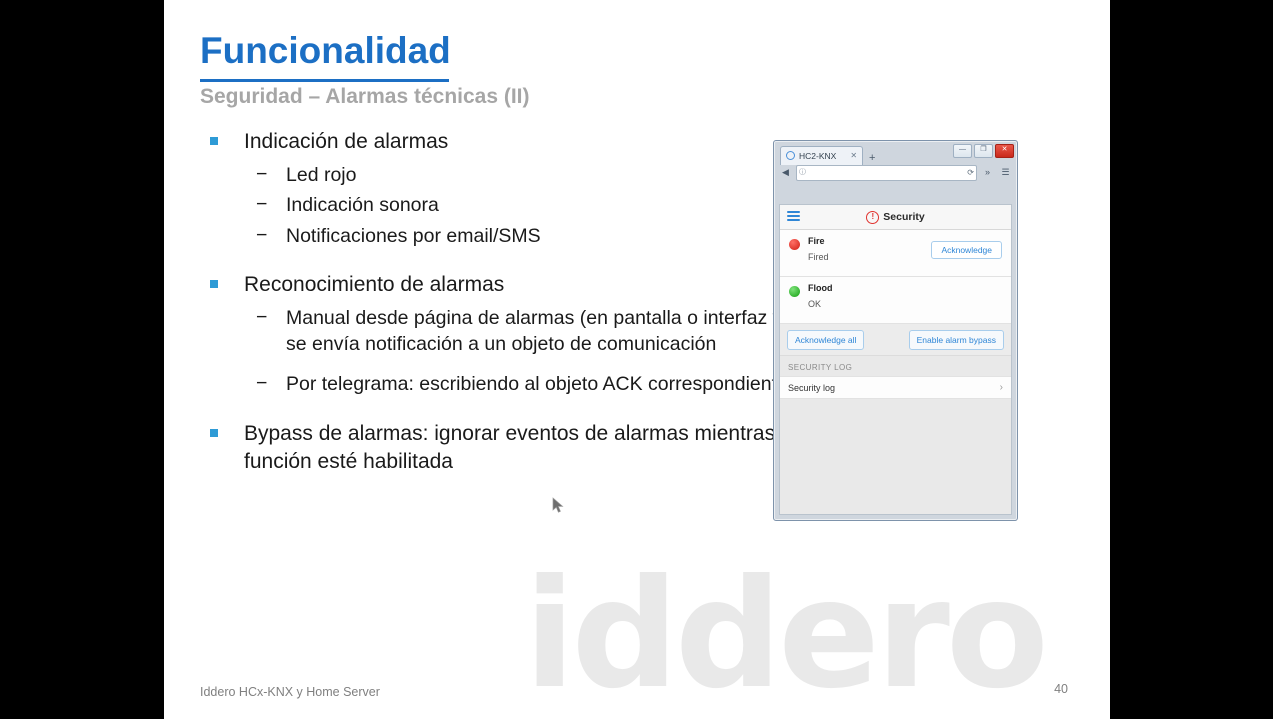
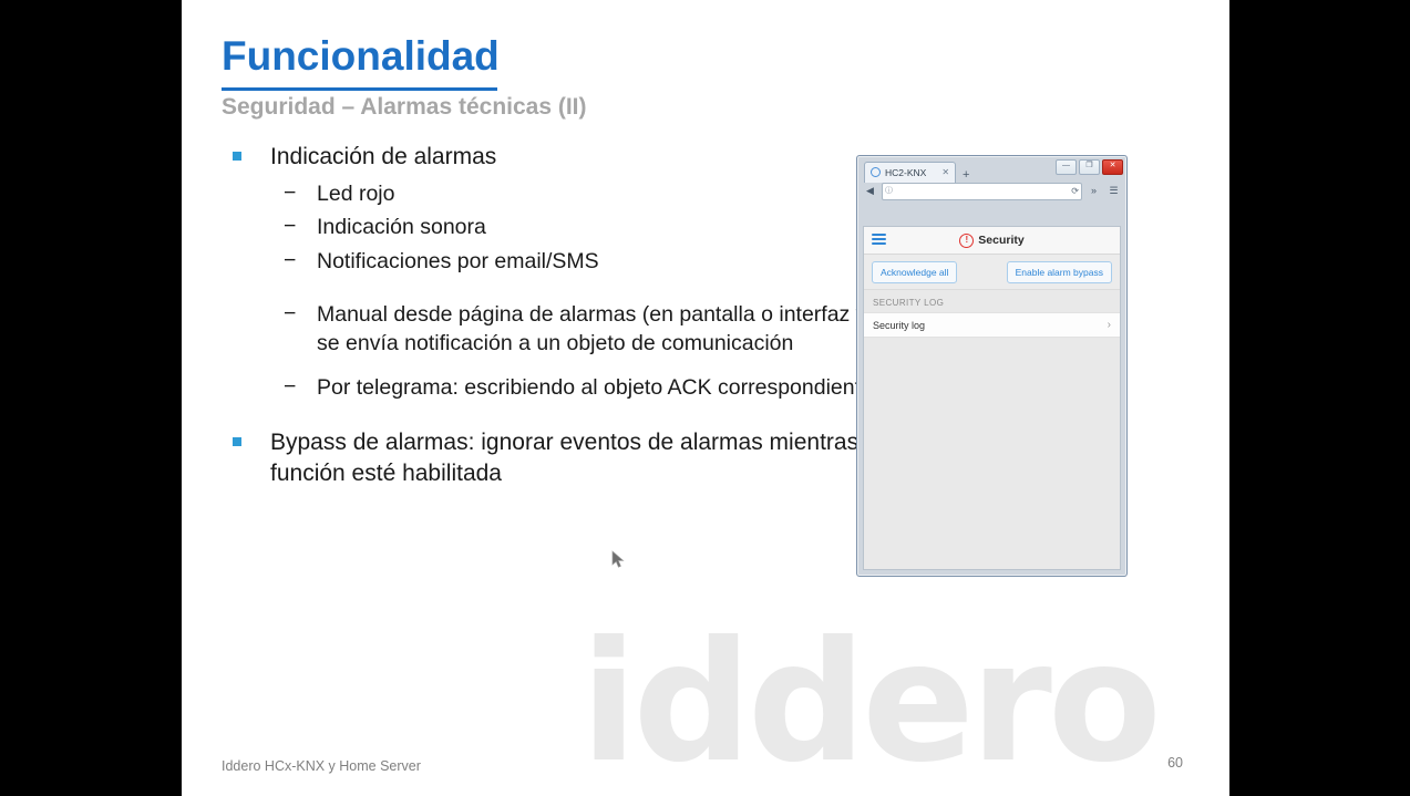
  Funcionalidad
  Seguridad – Alarmas técnicas (II)
  Indicación de alarmas
  −
  Led rojo
  −
  Indicación sonora
  −
  Notificaciones por email/SMS
- Reconocimiento de alarmas
  −
  Manual desde página de alarmas (en pantalla o interfaz se envía notificación a un objeto de comunicación
  −
  Por telegrama: escribiendo al objeto ACK correspondien
  Bypass de alarmas: ignorar eventos de alarmas mientras función esté habilitada
  HC2-KNX
  ✕
  +
  ◀
  ⟳
  »
  ☰
  !
  Security
- Fire
- Fired
- Acknowledge
- Flood
- OK
  Acknowledge all
  Enable alarm bypass
  SECURITY LOG
  Security log
  ›
  Iddero HCx-KNX y Home Server
- 40
+ 60
